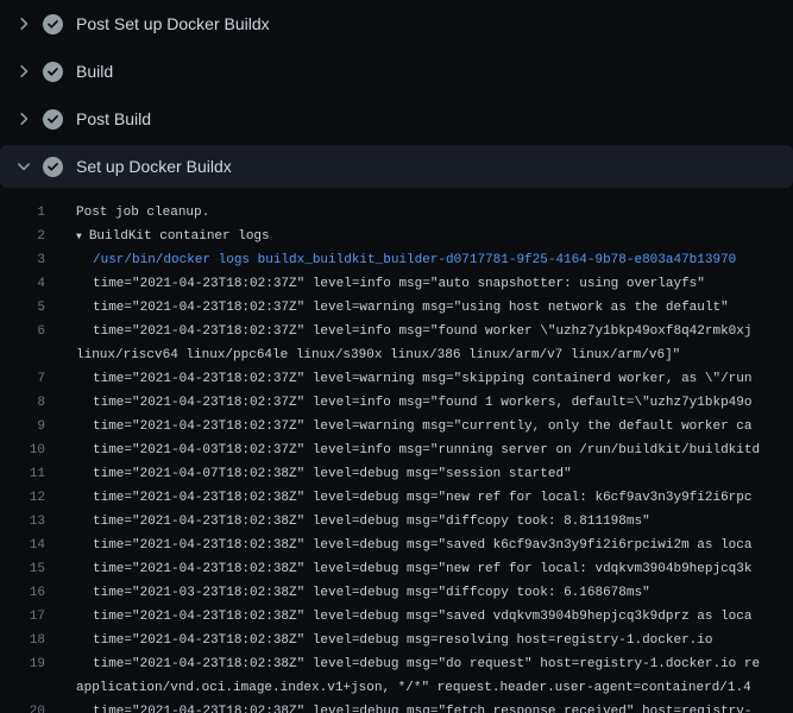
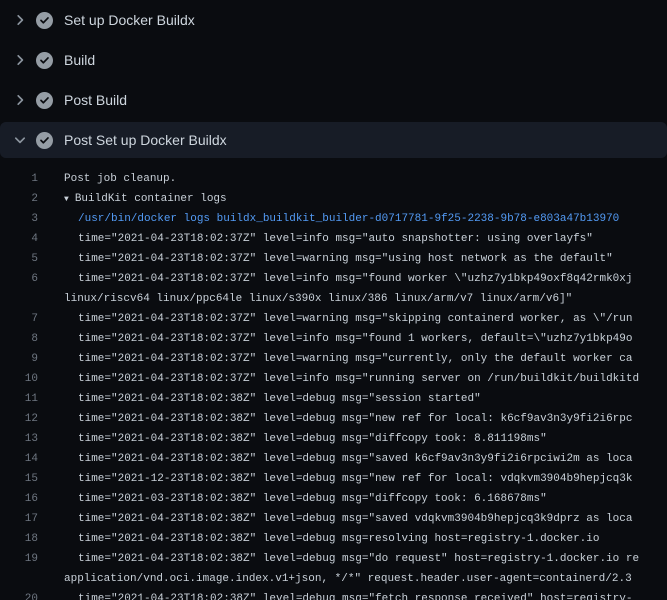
- Post Set up Docker Buildx
+ Set up Docker Buildx
  Build
  Post Build
- Set up Docker Buildx
+ Post Set up Docker Buildx
  1
  Post job cleanup.
  2
  ▼ BuildKit container logs
  3
- /usr/bin/docker logs buildx_buildkit_builder-d0717781-9f25-4164-9b78-e803a47b13970
+ /usr/bin/docker logs buildx_buildkit_builder-d0717781-9f25-2238-9b78-e803a47b13970
  4
  time="2021-04-23T18:02:37Z" level=info msg="auto snapshotter: using overlayfs"
  5
  time="2021-04-23T18:02:37Z" level=warning msg="using host network as the default"
  6
  time="2021-04-23T18:02:37Z" level=info msg="found worker \"uzhz7y1bkp49oxf8q42rmk0xj
  linux/riscv64 linux/ppc64le linux/s390x linux/386 linux/arm/v7 linux/arm/v6]"
  7
  time="2021-04-23T18:02:37Z" level=warning msg="skipping containerd worker, as \"/run
  8
  time="2021-04-23T18:02:37Z" level=info msg="found 1 workers, default=\"uzhz7y1bkp49o
  9
  time="2021-04-23T18:02:37Z" level=warning msg="currently, only the default worker ca
  10
- time="2021-04-03T18:02:37Z" level=info msg="running server on /run/buildkit/buildkitd
+ time="2021-04-23T18:02:37Z" level=info msg="running server on /run/buildkit/buildkitd
  11
- time="2021-04-07T18:02:38Z" level=debug msg="session started"
+ time="2021-04-23T18:02:38Z" level=debug msg="session started"
  12
  time="2021-04-23T18:02:38Z" level=debug msg="new ref for local: k6cf9av3n3y9fi2i6rpc
  13
  time="2021-04-23T18:02:38Z" level=debug msg="diffcopy took: 8.811198ms"
  14
  time="2021-04-23T18:02:38Z" level=debug msg="saved k6cf9av3n3y9fi2i6rpciwi2m as loca
  15
- time="2021-04-23T18:02:38Z" level=debug msg="new ref for local: vdqkvm3904b9hepjcq3k
+ time="2021-12-23T18:02:38Z" level=debug msg="new ref for local: vdqkvm3904b9hepjcq3k
  16
  time="2021-03-23T18:02:38Z" level=debug msg="diffcopy took: 6.168678ms"
  17
  time="2021-04-23T18:02:38Z" level=debug msg="saved vdqkvm3904b9hepjcq3k9dprz as loca
  18
  time="2021-04-23T18:02:38Z" level=debug msg=resolving host=registry-1.docker.io
  19
  time="2021-04-23T18:02:38Z" level=debug msg="do request" host=registry-1.docker.io re
- application/vnd.oci.image.index.v1+json, */*" request.header.user-agent=containerd/1.4
+ application/vnd.oci.image.index.v1+json, */*" request.header.user-agent=containerd/2.3
  20
  time="2021-04-23T18:02:38Z" level=debug msg="fetch response received" host=registry-
